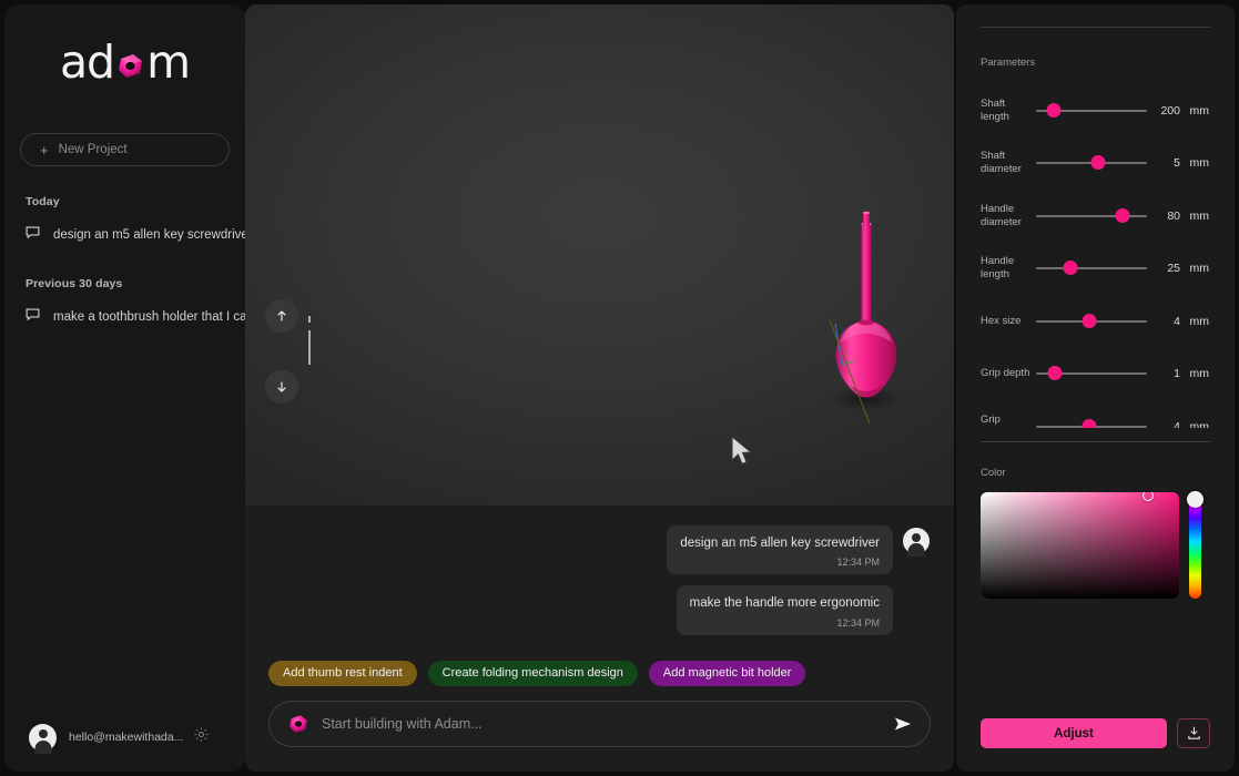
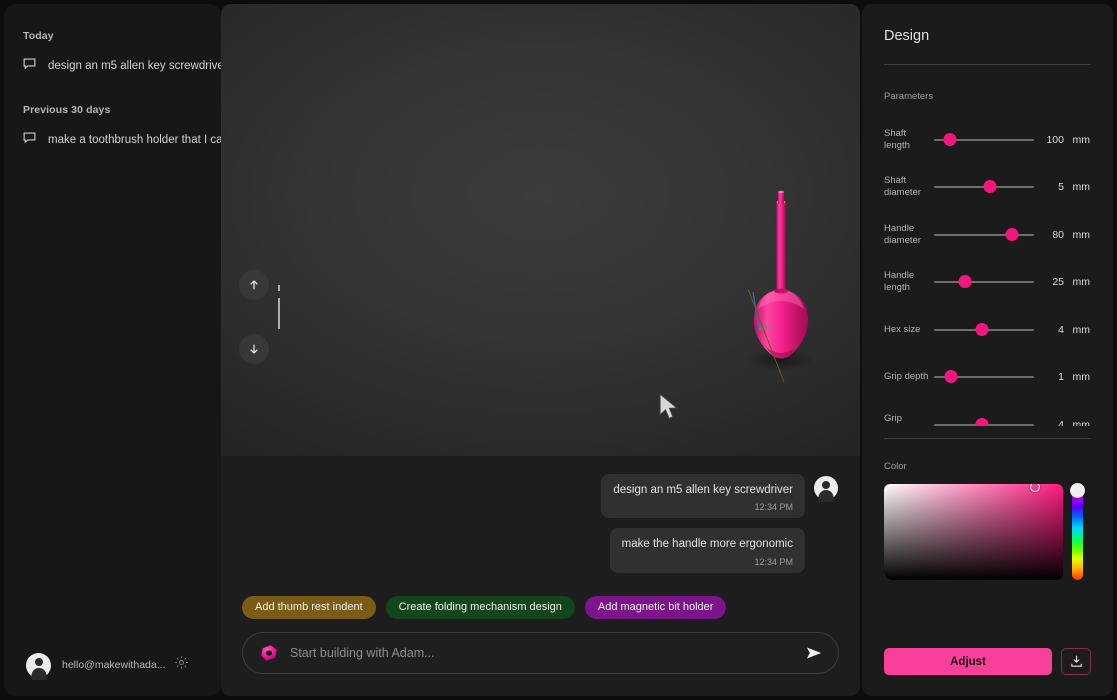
- ad
- m
- +
- New Project
  Today
  design an m5 allen key screwdriv
  Previous 30 days
  make a toothbrush holder that I ca
  hello@makewithada...
  design an m5 allen key screwdriver
  12:34 PM
  make the handle more ergonomic
  12:34 PM
  Add thumb rest indent
  Create folding mechanism design
  Add magnetic bit holder
  Start building with Adam...
+ Design
  Parameters
  Shaft length
- 200
+ 100
  mm
  Shaft diameter
  5
  mm
  Handle diameter
  80
  mm
  Handle length
  25
  mm
  Hex size
  4
  mm
  Grip depth
  1
  mm
  4
  mm
  Color
  Adjust
